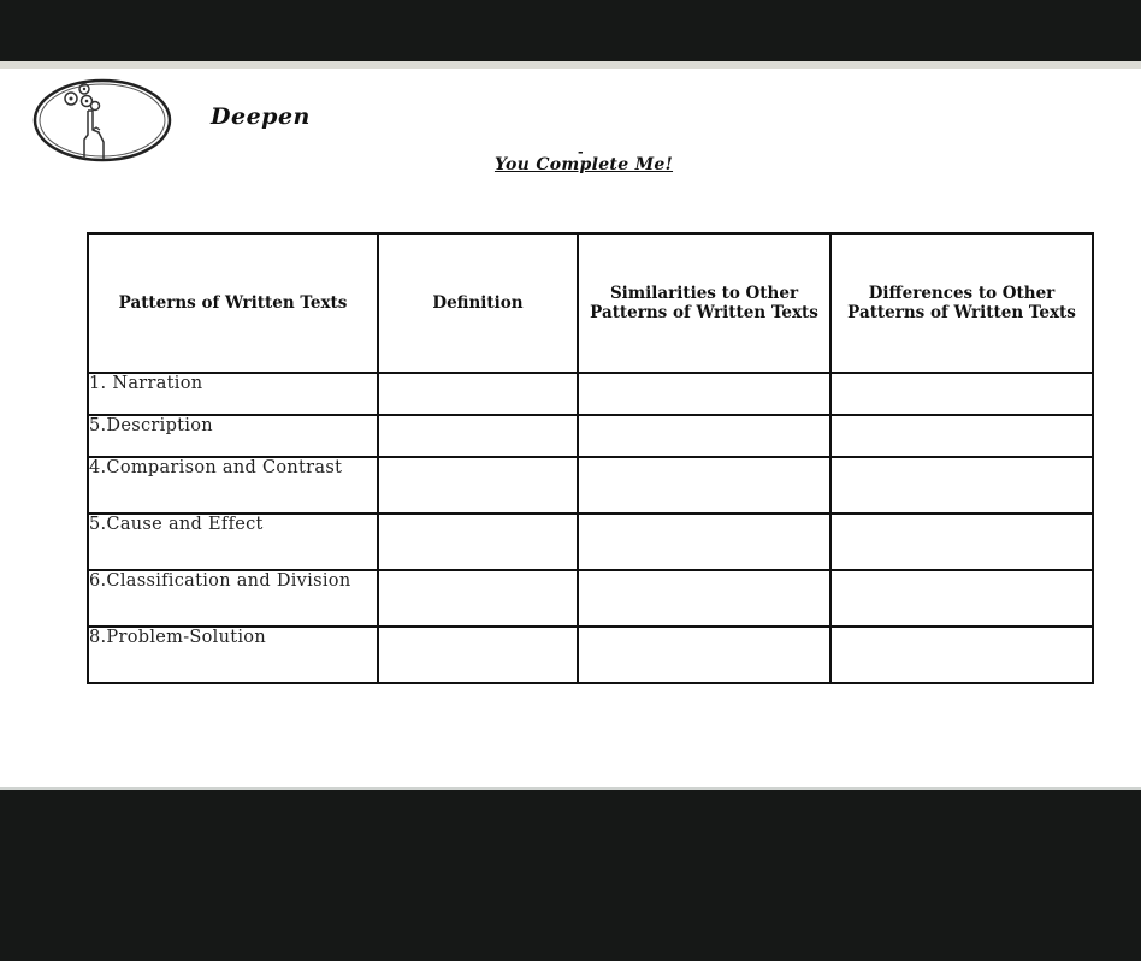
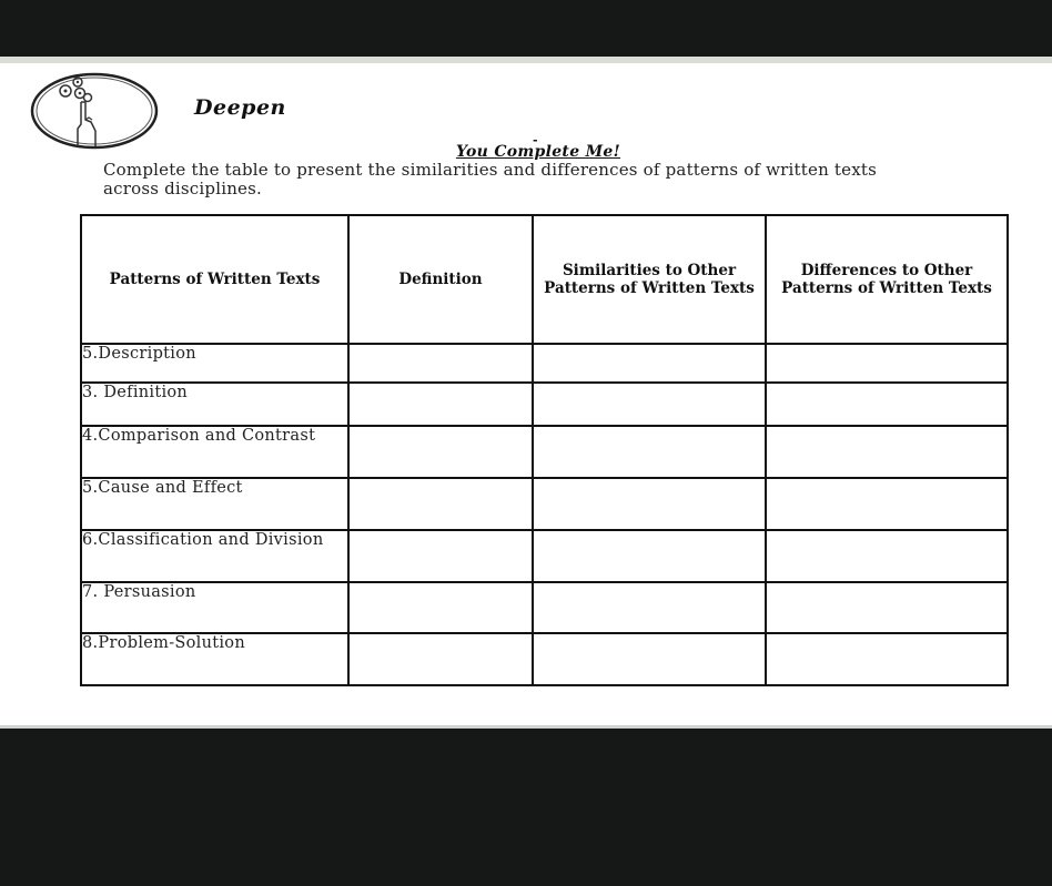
  Deepen
  -
  You Complete Me!
+ Complete the table to present the similarities and differences of patterns of written texts across disciplines.
  Patterns of Written Texts	Definition	Similarities to Other Patterns of Written Texts	Differences to Other Patterns of Written Texts
- 1. Narration
  5.Description
+ 3. Definition
  4.Comparison and Contrast
  5.Cause and Effect
  6.Classification and Division
+ 7. Persuasion
  8.Problem-Solution
